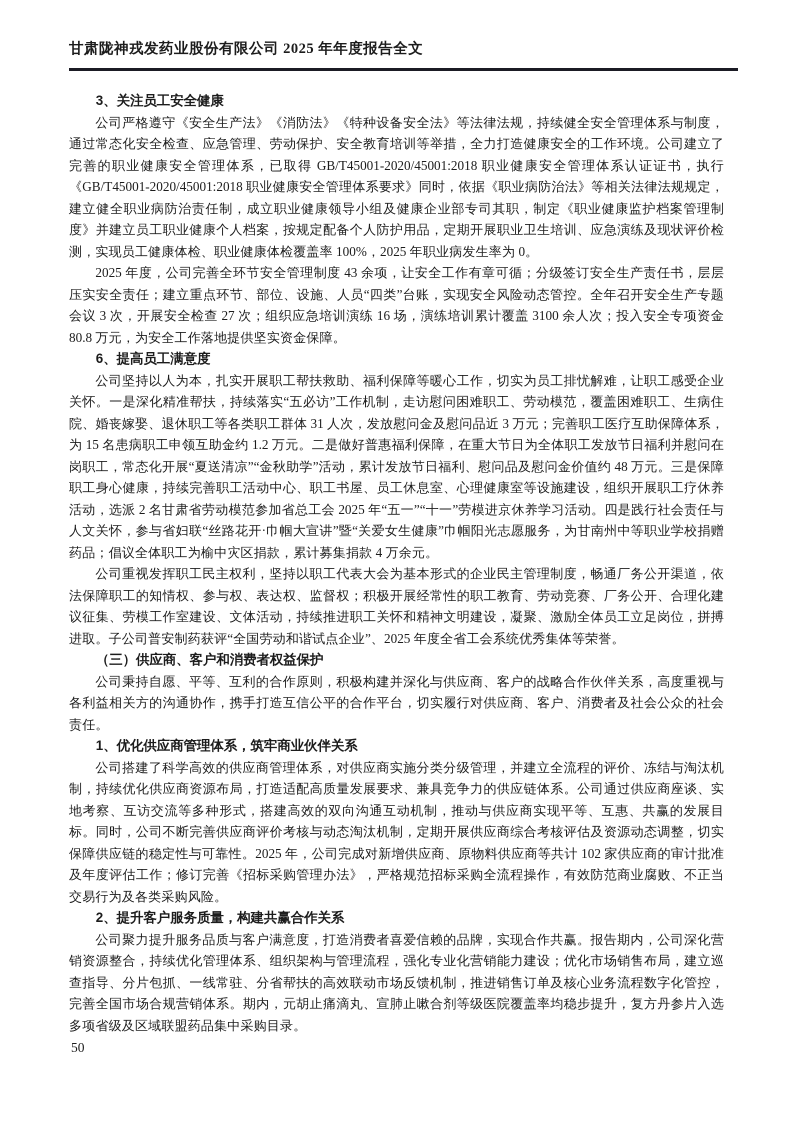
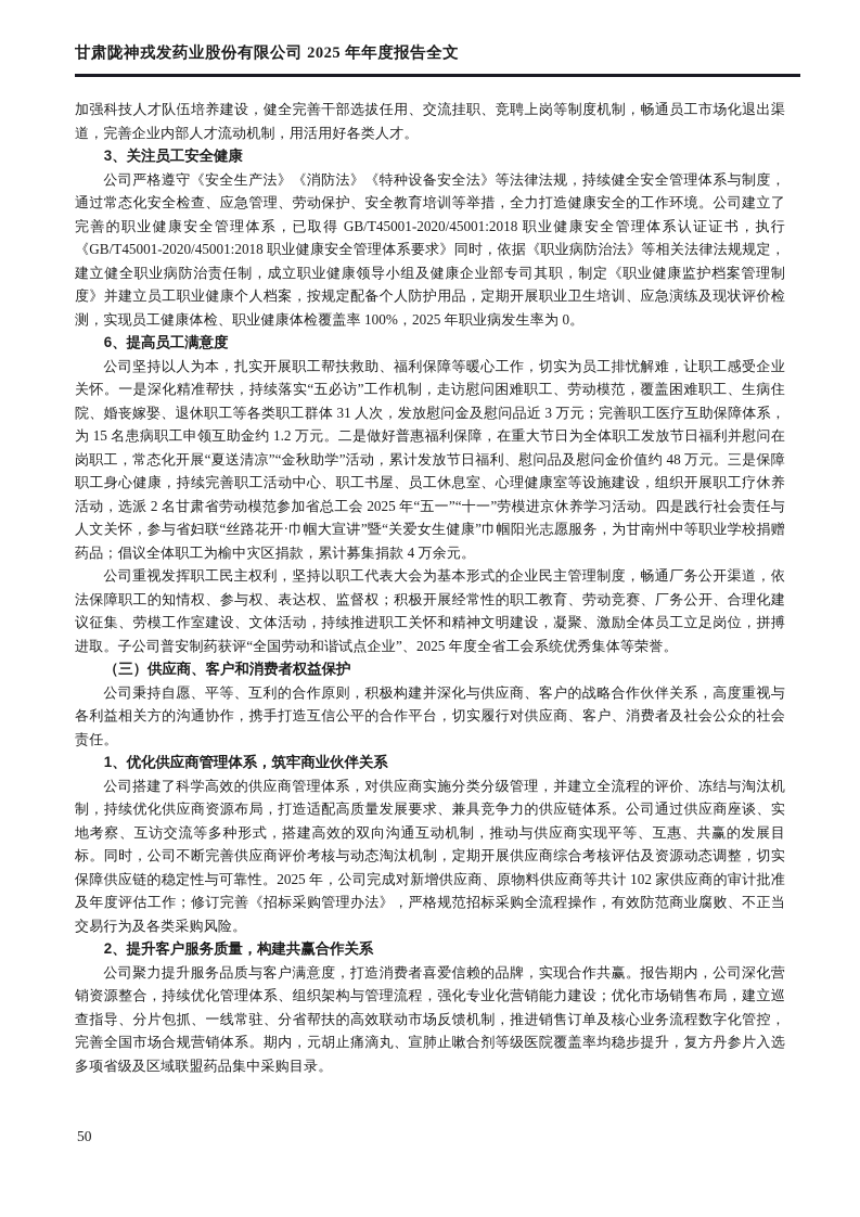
  甘肃陇神戎发药业股份有限公司 2025 年年度报告全文
+ 加强科技人才队伍培养建设，健全完善干部选拔任用、交流挂职、竞聘上岗等制度机制，畅通员工市场化退出渠道，完善企业内部人才流动机制，用活用好各类人才。
  3、关注员工安全健康
  公司严格遵守《安全生产法》《消防法》《特种设备安全法》等法律法规，持续健全安全管理体系与制度，通过常态化安全检查、应急管理、劳动保护、安全教育培训等举措，全力打造健康安全的工作环境。公司建立了完善的职业健康安全管理体系，已取得 GB/T45001-2020/45001:2018 职业健康安全管理体系认证证书，执行《GB/T45001-2020/45001:2018 职业健康安全管理体系要求》同时，依据《职业病防治法》等相关法律法规规定，建立健全职业病防治责任制，成立职业健康领导小组及健康企业部专司其职，制定《职业健康监护档案管理制度》并建立员工职业健康个人档案，按规定配备个人防护用品，定期开展职业卫生培训、应急演练及现状评价检测，实现员工健康体检、职业健康体检覆盖率 100%，2025 年职业病发生率为 0。
- 2025 年度，公司完善全环节安全管理制度 43 余项，让安全工作有章可循；分级签订安全生产责任书，层层压实安全责任；建立重点环节、部位、设施、人员“四类”台账，实现安全风险动态管控。全年召开安全生产专题会议 3 次，开展安全检查 27 次；组织应急培训演练 16 场，演练培训累计覆盖 3100 余人次；投入安全专项资金 80.8 万元，为安全工作落地提供坚实资金保障。
  6、提高员工满意度
  公司坚持以人为本，扎实开展职工帮扶救助、福利保障等暖心工作，切实为员工排忧解难，让职工感受企业关怀。一是深化精准帮扶，持续落实“五必访”工作机制，走访慰问困难职工、劳动模范，覆盖困难职工、生病住院、婚丧嫁娶、退休职工等各类职工群体 31 人次，发放慰问金及慰问品近 3 万元；完善职工医疗互助保障体系，为 15 名患病职工申领互助金约 1.2 万元。二是做好普惠福利保障，在重大节日为全体职工发放节日福利并慰问在岗职工，常态化开展“夏送清凉”“金秋助学”活动，累计发放节日福利、慰问品及慰问金价值约 48 万元。三是保障职工身心健康，持续完善职工活动中心、职工书屋、员工休息室、心理健康室等设施建设，组织开展职工疗休养活动，选派 2 名甘肃省劳动模范参加省总工会 2025 年“五一”“十一”劳模进京休养学习活动。四是践行社会责任与人文关怀，参与省妇联“丝路花开·巾帼大宣讲”暨“关爱女生健康”巾帼阳光志愿服务，为甘南州中等职业学校捐赠药品；倡议全体职工为榆中灾区捐款，累计募集捐款 4 万余元。
  公司重视发挥职工民主权利，坚持以职工代表大会为基本形式的企业民主管理制度，畅通厂务公开渠道，依法保障职工的知情权、参与权、表达权、监督权；积极开展经常性的职工教育、劳动竞赛、厂务公开、合理化建议征集、劳模工作室建设、文体活动，持续推进职工关怀和精神文明建设，凝聚、激励全体员工立足岗位，拼搏进取。子公司普安制药获评“全国劳动和谐试点企业”、2025 年度全省工会系统优秀集体等荣誉。
  （三）供应商、客户和消费者权益保护
  公司秉持自愿、平等、互利的合作原则，积极构建并深化与供应商、客户的战略合作伙伴关系，高度重视与各利益相关方的沟通协作，携手打造互信公平的合作平台，切实履行对供应商、客户、消费者及社会公众的社会责任。
  1、优化供应商管理体系，筑牢商业伙伴关系
  公司搭建了科学高效的供应商管理体系，对供应商实施分类分级管理，并建立全流程的评价、冻结与淘汰机制，持续优化供应商资源布局，打造适配高质量发展要求、兼具竞争力的供应链体系。公司通过供应商座谈、实地考察、互访交流等多种形式，搭建高效的双向沟通互动机制，推动与供应商实现平等、互惠、共赢的发展目标。同时，公司不断完善供应商评价考核与动态淘汰机制，定期开展供应商综合考核评估及资源动态调整，切实保障供应链的稳定性与可靠性。2025 年，公司完成对新增供应商、原物料供应商等共计 102 家供应商的审计批准及年度评估工作；修订完善《招标采购管理办法》，严格规范招标采购全流程操作，有效防范商业腐败、不正当交易行为及各类采购风险。
  2、提升客户服务质量，构建共赢合作关系
  公司聚力提升服务品质与客户满意度，打造消费者喜爱信赖的品牌，实现合作共赢。报告期内，公司深化营销资源整合，持续优化管理体系、组织架构与管理流程，强化专业化营销能力建设；优化市场销售布局，建立巡查指导、分片包抓、一线常驻、分省帮扶的高效联动市场反馈机制，推进销售订单及核心业务流程数字化管控，完善全国市场合规营销体系。期内，元胡止痛滴丸、宣肺止嗽合剂等级医院覆盖率均稳步提升，复方丹参片入选多项省级及区域联盟药品集中采购目录。
  50
